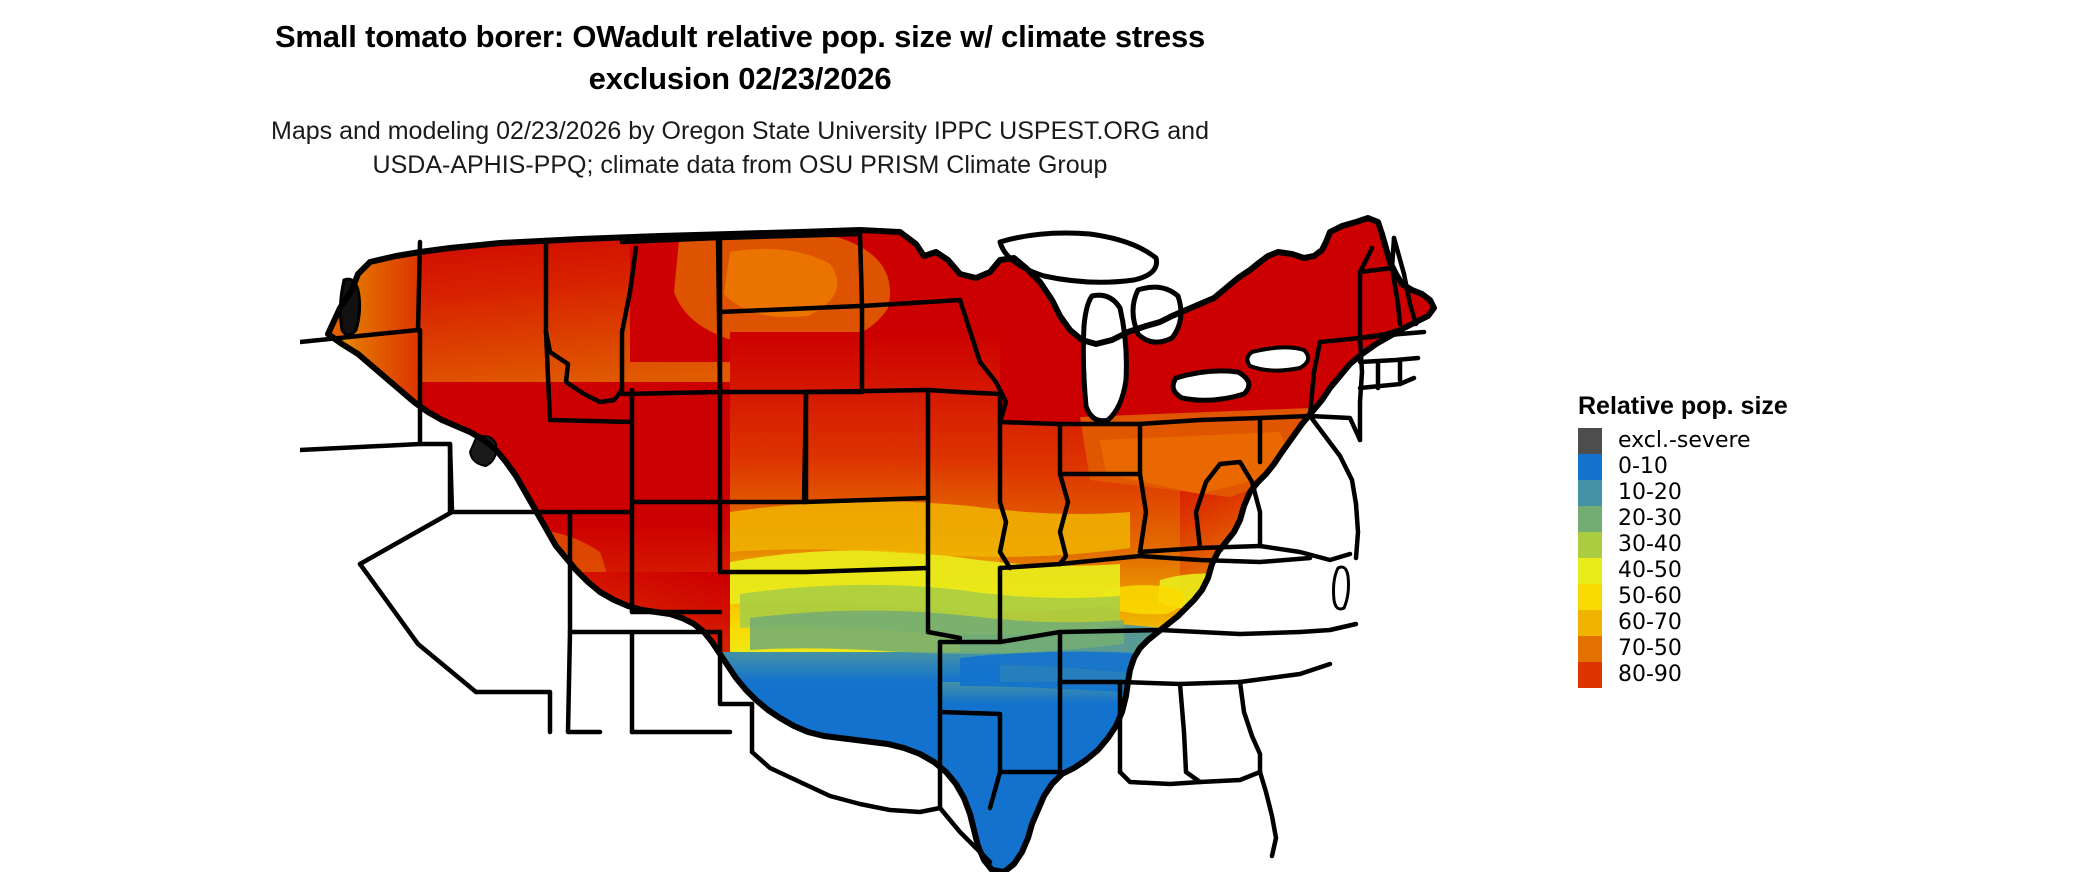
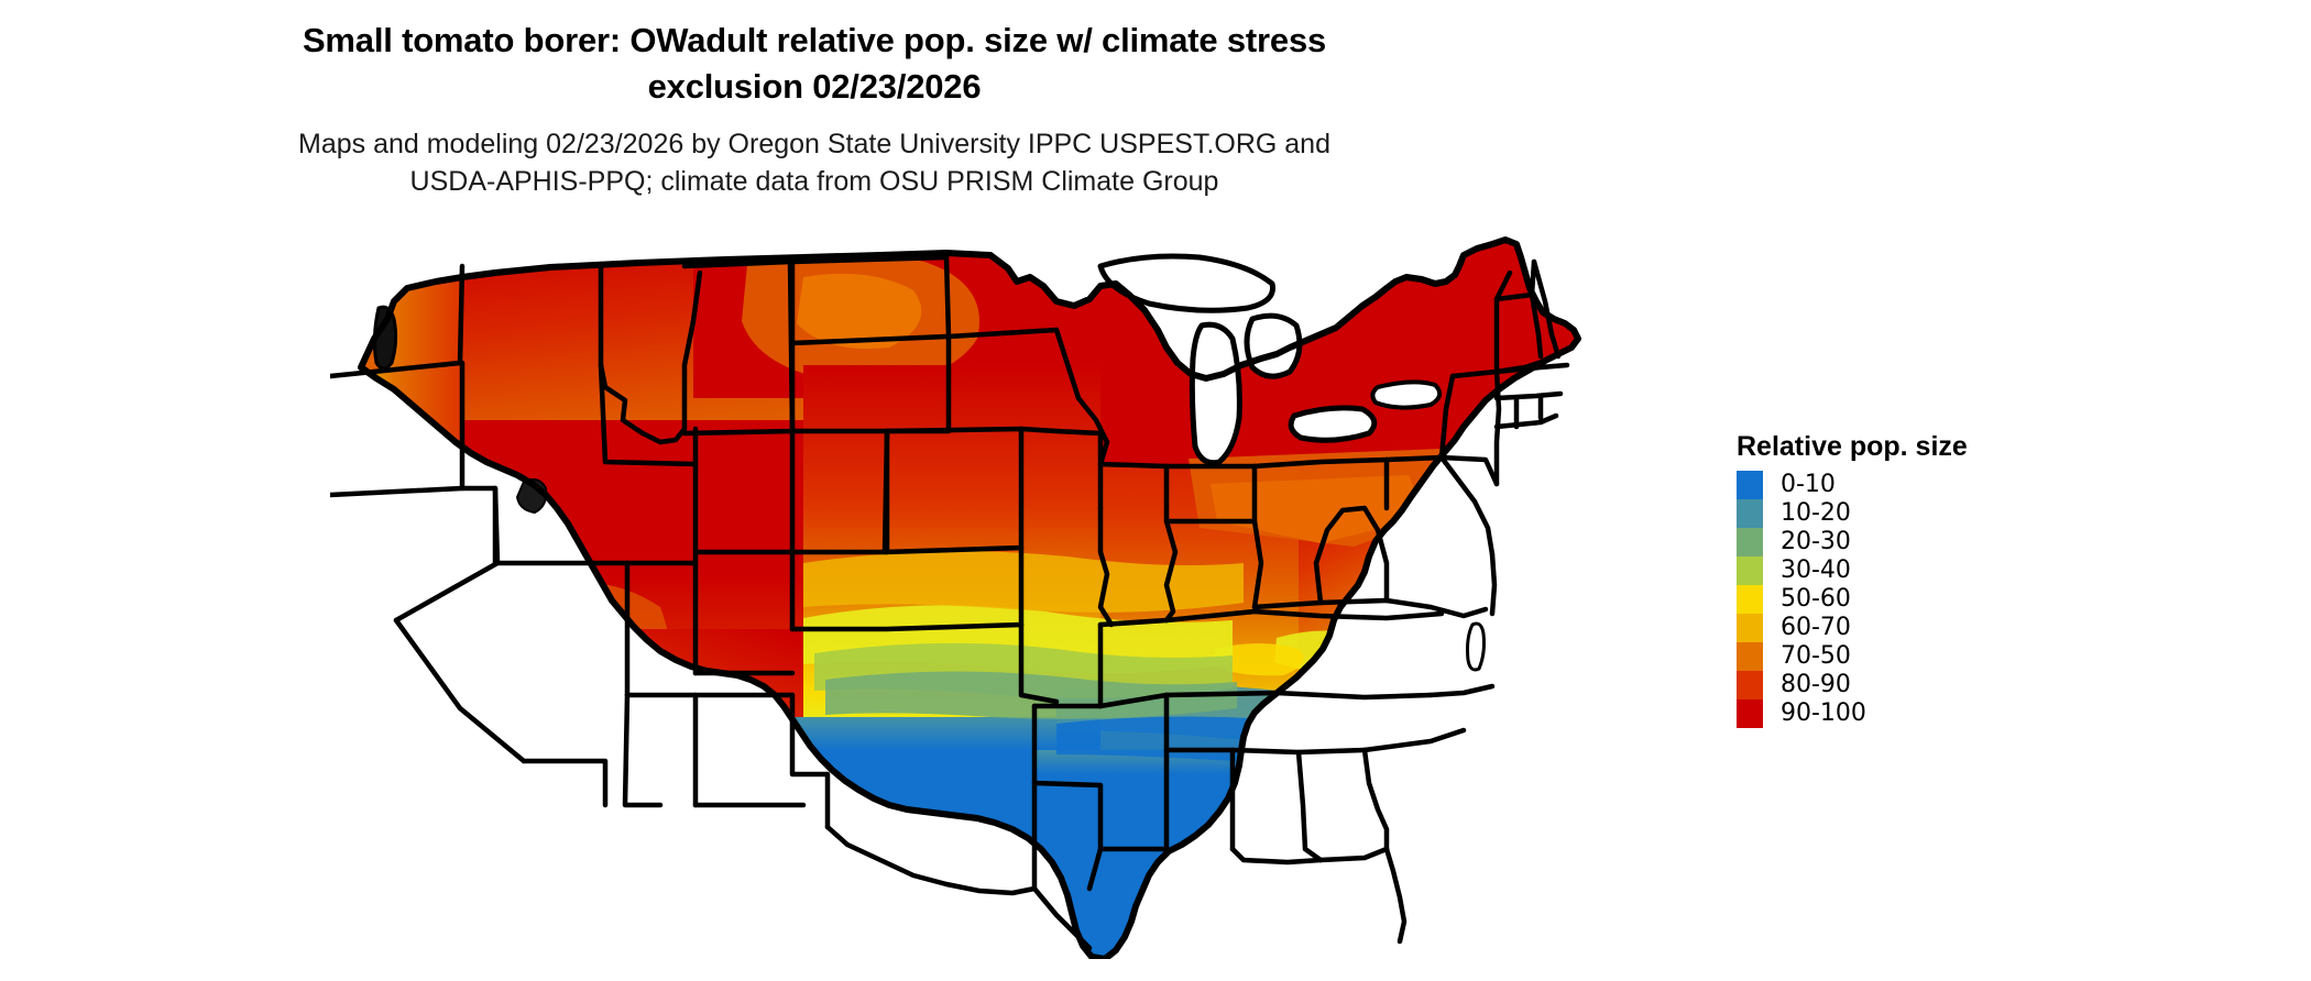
  Small tomato borer: OWadult relative pop. size w/ climate stress
  exclusion 02/23/2026
  Maps and modeling 02/23/2026 by Oregon State University IPPC USPEST.ORG and
  USDA-APHIS-PPQ; climate data from OSU PRISM Climate Group
  Relative pop. size
- excl.-severe
  0-10
  10-20
  20-30
  30-40
- 40-50
  50-60
  60-70
  70-50
  80-90
+ 90-100
